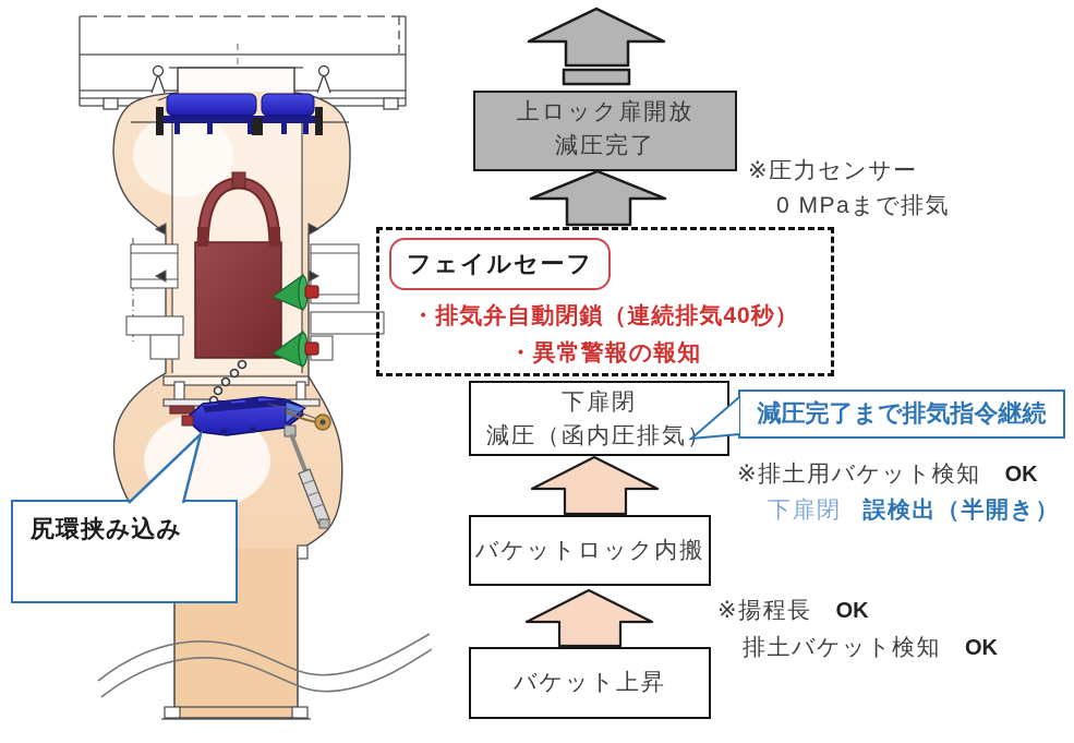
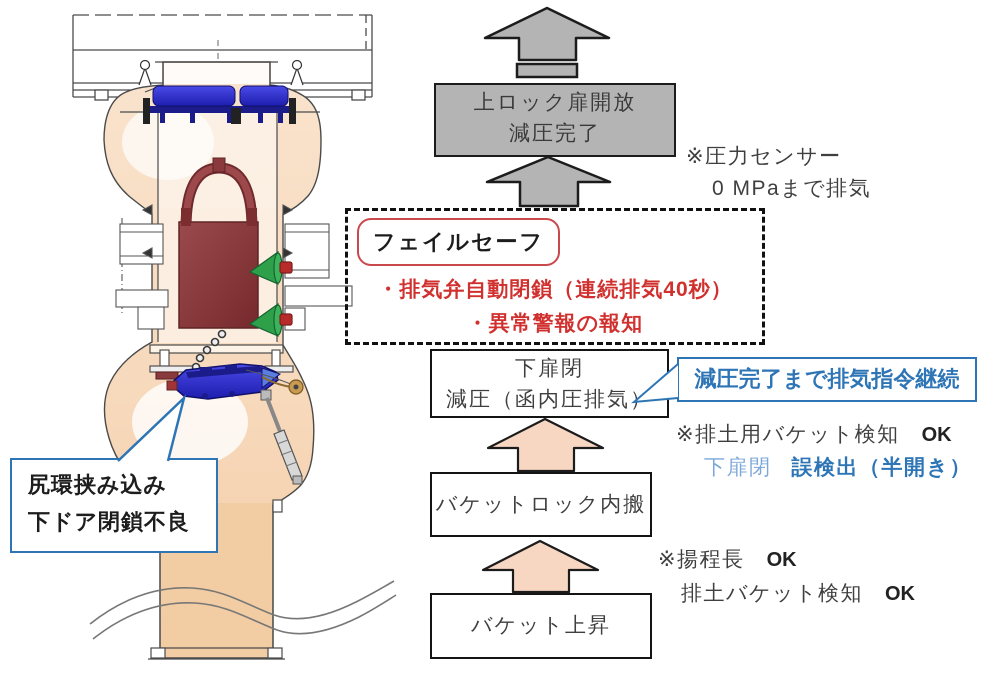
  上ロック扉開放
  減圧完了
  ※圧力センサー
  0 MPaまで排気
  フェイルセーフ
  ・排気弁自動閉鎖（連続排気40秒）
  ・異常警報の報知
  下扉閉
  減圧（函内圧排気
  減圧完了まで排気指令継続
  ※排土用バケット検知 OK
  下扉閉 誤検出（半開き）
  バケットロック内搬
  ※揚程長 OK
  排土バケット検知 OK
  バケット上昇
  尻環挟み込み
+ 下ドア閉鎖不良
